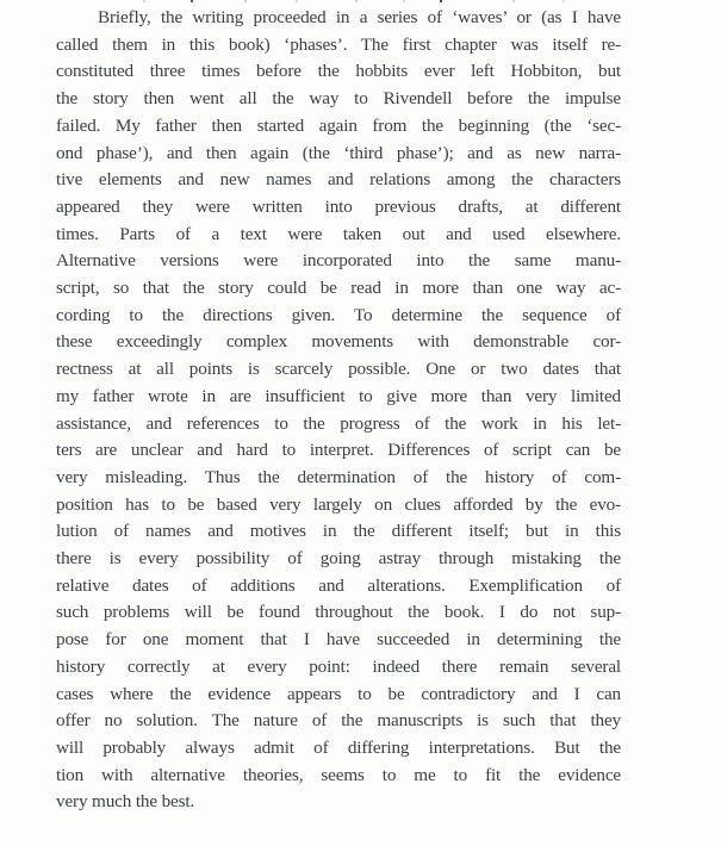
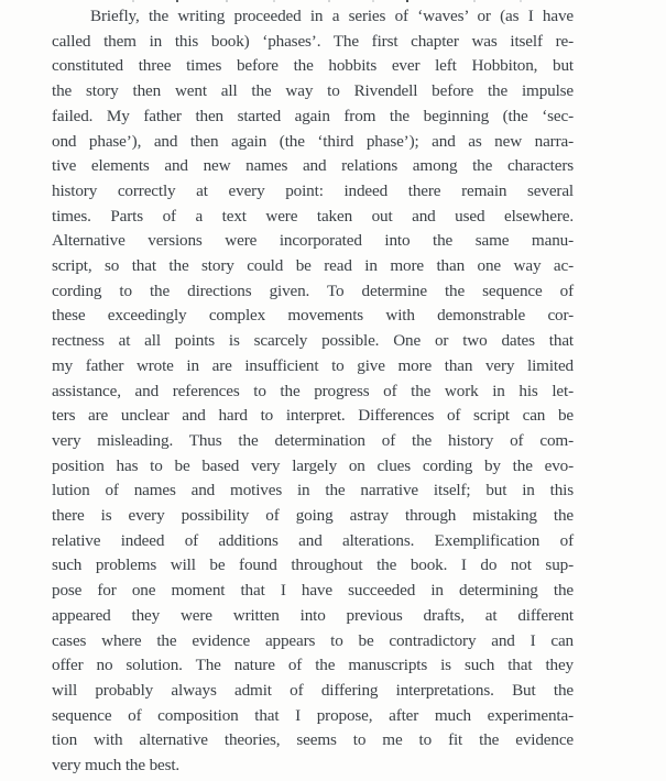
  Briefly, the writing proceeded in a series of ‘waves’ or (as I have
  called them in this book) ‘phases’. The first chapter was itself re-
  constituted three times before the hobbits ever left Hobbiton, but
  the story then went all the way to Rivendell before the impulse
  failed. My father then started again from the beginning (the ‘sec-
  ond phase’), and then again (the ‘third phase’); and as new narra-
  tive elements and new names and relations among the characters
- appeared they were written into previous drafts, at different
+ history correctly at every point: indeed there remain several
  times. Parts of a text were taken out and used elsewhere.
  Alternative versions were incorporated into the same manu-
  script, so that the story could be read in more than one way ac-
  cording to the directions given. To determine the sequence of
  these exceedingly complex movements with demonstrable cor-
  rectness at all points is scarcely possible. One or two dates that
  my father wrote in are insufficient to give more than very limited
  assistance, and references to the progress of the work in his let-
  ters are unclear and hard to interpret. Differences of script can be
  very misleading. Thus the determination of the history of com-
- position has to be based very largely on clues afforded by the evo-
+ position has to be based very largely on clues cording by the evo-
- lution of names and motives in the different itself; but in this
+ lution of names and motives in the narrative itself; but in this
  there is every possibility of going astray through mistaking the
- relative dates of additions and alterations. Exemplification of
+ relative indeed of additions and alterations. Exemplification of
  such problems will be found throughout the book. I do not sup-
  pose for one moment that I have succeeded in determining the
- history correctly at every point: indeed there remain several
+ appeared they were written into previous drafts, at different
  cases where the evidence appears to be contradictory and I can
  offer no solution. The nature of the manuscripts is such that they
  will probably always admit of differing interpretations. But the
+ sequence of composition that I propose, after much experimenta-
  tion with alternative theories, seems to me to fit the evidence
  very much the best.
